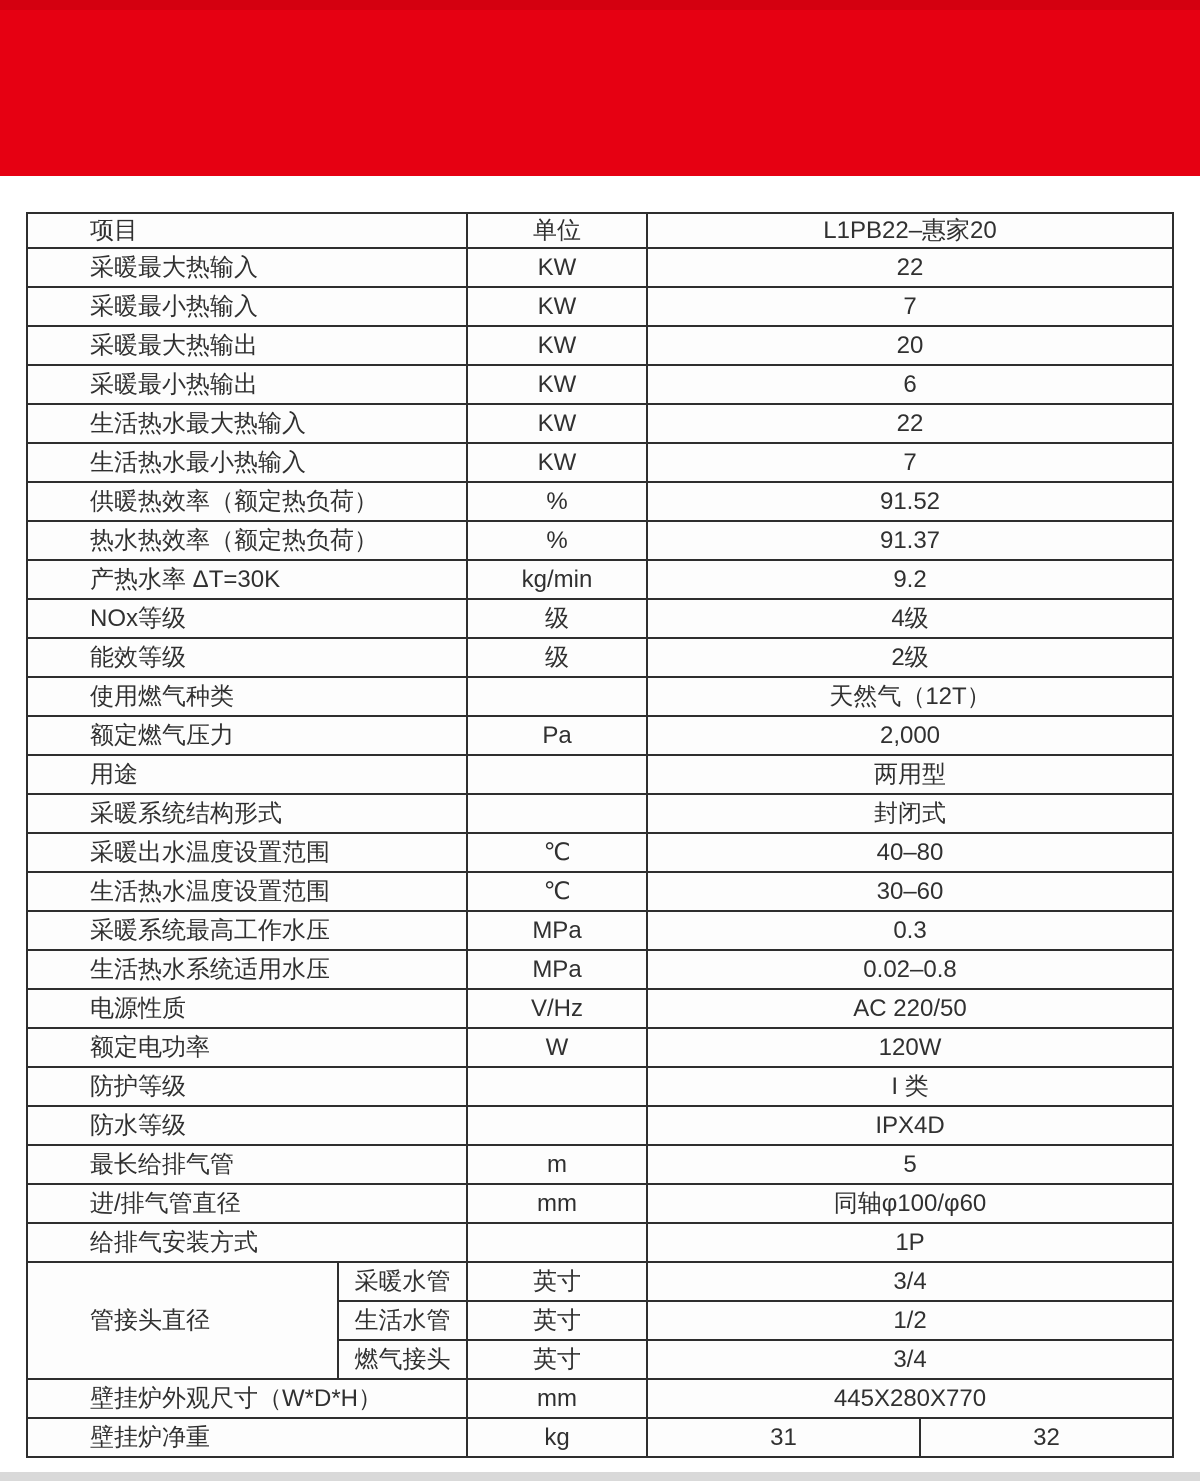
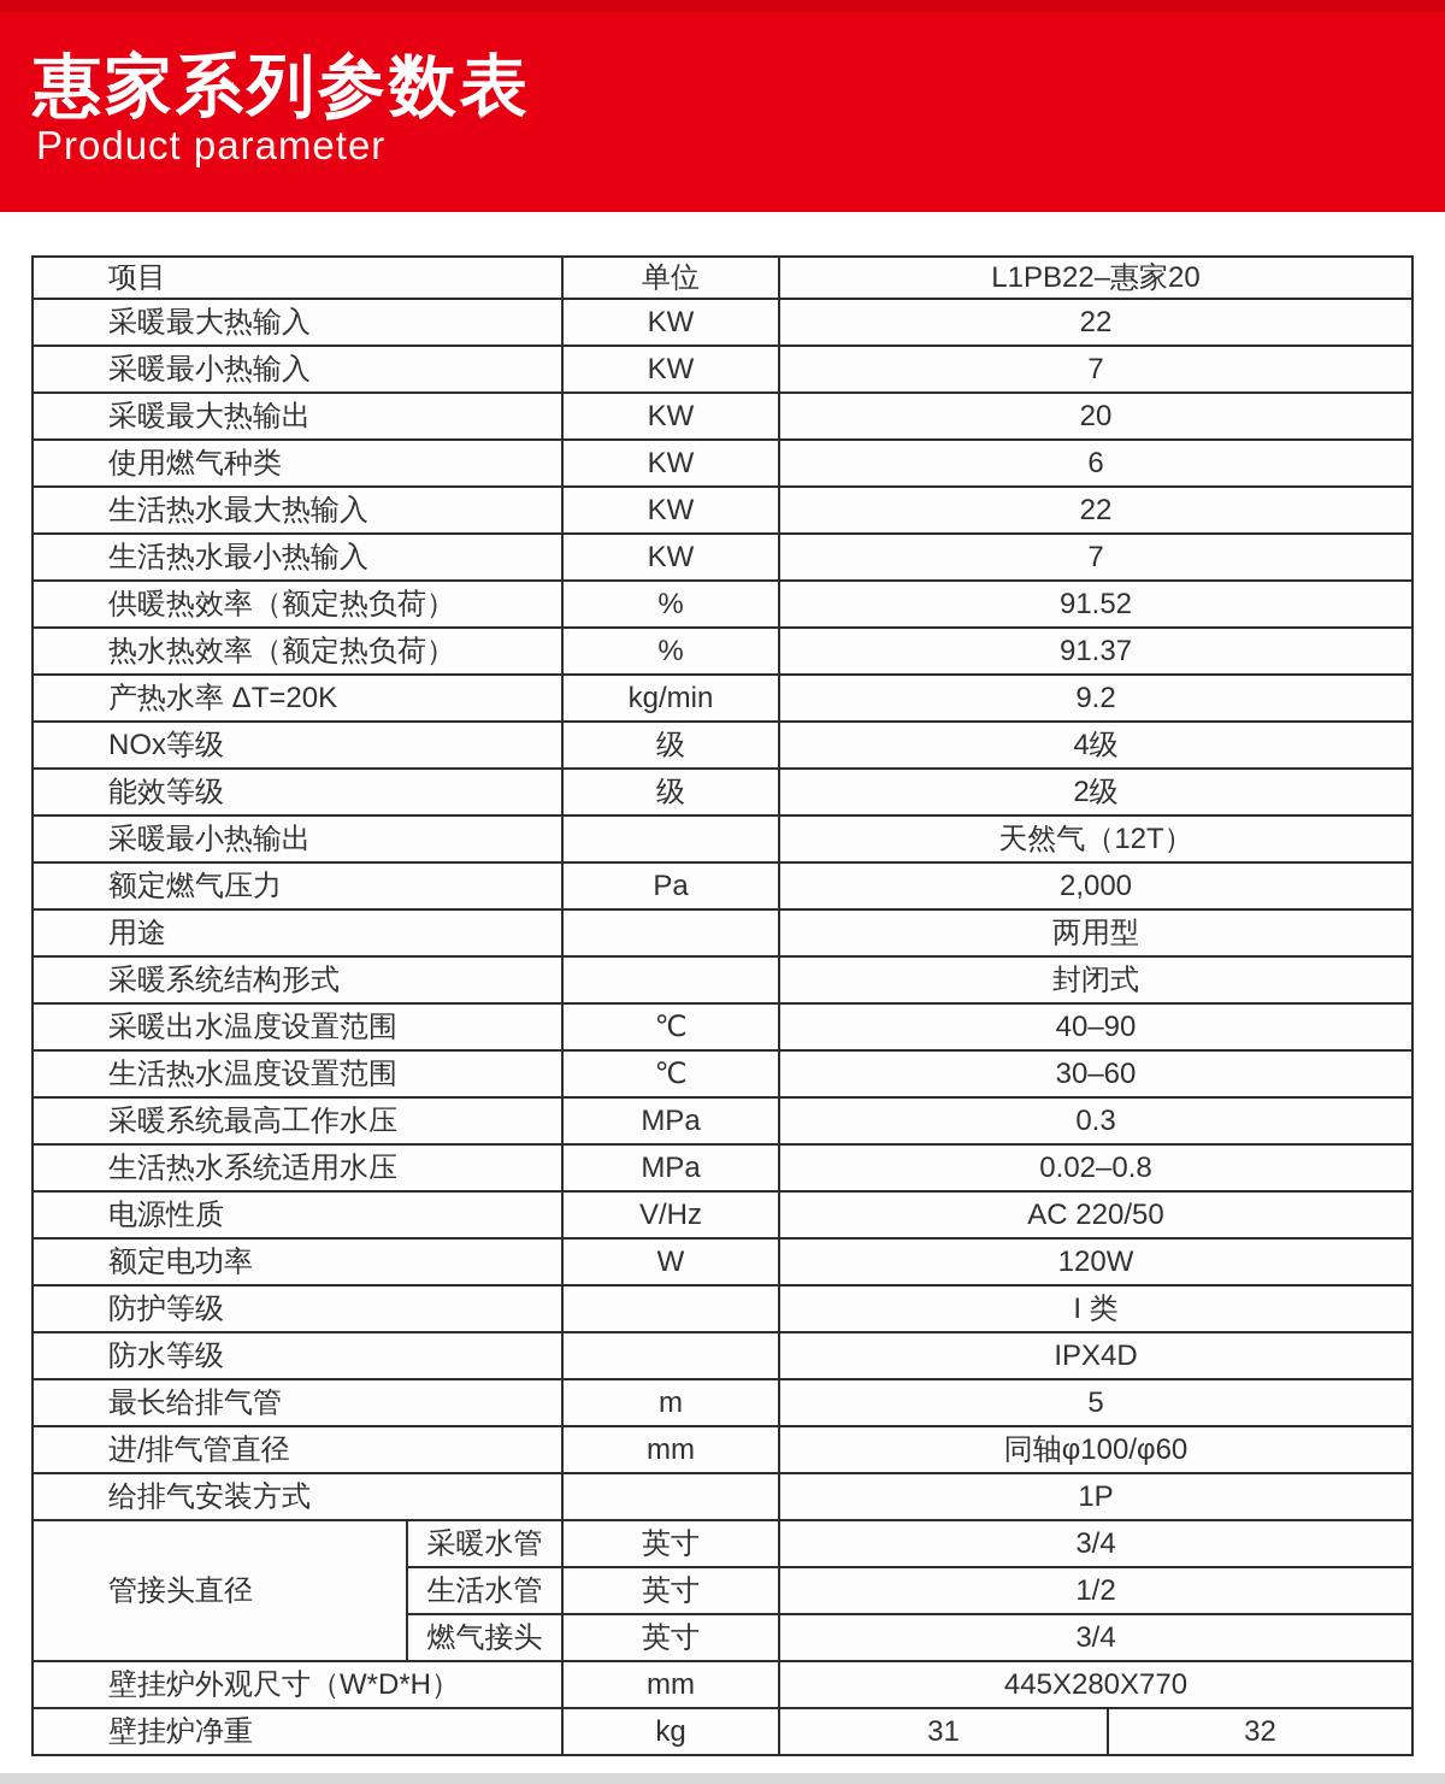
+ 惠家系列参数表
+ Product parameter
  项目	单位	L1PB22–惠家20
  采暖最大热输入	KW	22
  采暖最小热输入	KW	7
  采暖最大热输出	KW	20
- 采暖最小热输出	KW	6
+ 使用燃气种类	KW	6
  生活热水最大热输入	KW	22
  生活热水最小热输入	KW	7
  供暖热效率（额定热负荷）	%	91.52
  热水热效率（额定热负荷）	%	91.37
- 产热水率 ΔT=30K	kg/min	9.2
+ 产热水率 ΔT=20K	kg/min	9.2
  NOx等级	级	4级
  能效等级	级	2级
- 使用燃气种类		天然气（12T）
+ 采暖最小热输出		天然气（12T）
  额定燃气压力	Pa	2,000
  用途		两用型
  采暖系统结构形式		封闭式
- 采暖出水温度设置范围	℃	40–80
+ 采暖出水温度设置范围	℃	40–90
  生活热水温度设置范围	℃	30–60
  采暖系统最高工作水压	MPa	0.3
  生活热水系统适用水压	MPa	0.02–0.8
  电源性质	V/Hz	AC 220/50
  额定电功率	W	120W
  防护等级		I 类
  防水等级		IPX4D
  最长给排气管	m	5
  进/排气管直径	mm	同轴φ100/φ60
  给排气安装方式		1P
  管接头直径	采暖水管	英寸	3/4
  生活水管	英寸	1/2
  燃气接头	英寸	3/4
  壁挂炉外观尺寸（W*D*H）	mm	445X280X770
  壁挂炉净重	kg	31	32
